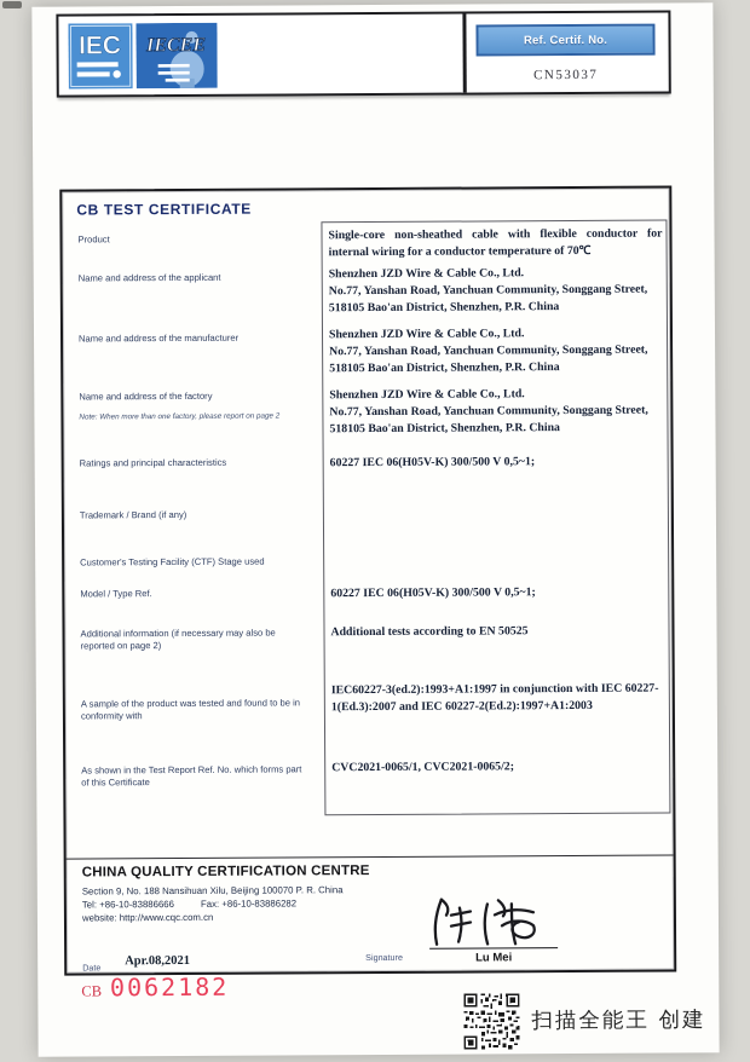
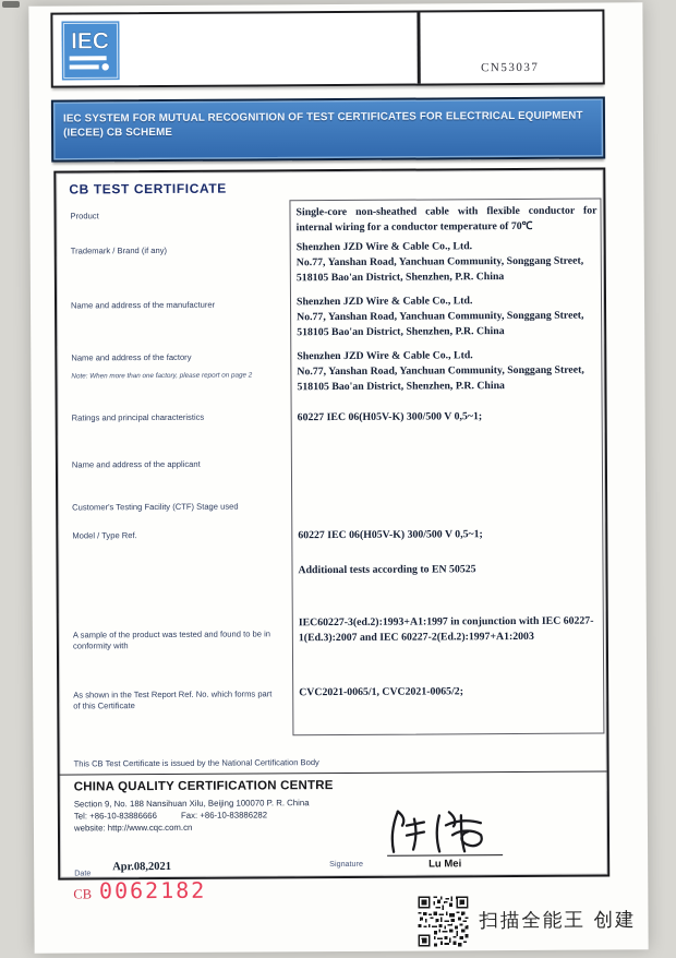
  IEC
- IECEE
- Ref. Certif. No.
  CN53037
+ IEC SYSTEM FOR MUTUAL RECOGNITION OF TEST CERTIFICATES FOR ELECTRICAL EQUIPMENT (IECEE) CB SCHEME
  CB TEST CERTIFICATE
  Product
- Name and address of the applicant
+ Trademark / Brand (if any)
  Name and address of the manufacturer
  Name and address of the factory
  Note: When more than one factory, please report on page 2
  Ratings and principal characteristics
- Trademark / Brand (if any)
+ Name and address of the applicant
  Customer's Testing Facility (CTF) Stage used
  Model / Type Ref.
- Additional information (if necessary may also be reported on page 2)
  A sample of the product was tested and found to be in conformity with
  As shown in the Test Report Ref. No. which forms part of this Certificate
  Single-core non-sheathed cable with flexible conductor for internal wiring for a conductor temperature of 70℃
  Shenzhen JZD Wire & Cable Co., Ltd.
  No.77, Yanshan Road, Yanchuan Community, Songgang Street,
  518105 Bao'an District, Shenzhen, P.R. China
  Shenzhen JZD Wire & Cable Co., Ltd.
  No.77, Yanshan Road, Yanchuan Community, Songgang Street,
  518105 Bao'an District, Shenzhen, P.R. China
  Shenzhen JZD Wire & Cable Co., Ltd.
  No.77, Yanshan Road, Yanchuan Community, Songgang Street,
  518105 Bao'an District, Shenzhen, P.R. China
  60227 IEC 06(H05V-K) 300/500 V 0,5~1;
  60227 IEC 06(H05V-K) 300/500 V 0,5~1;
  Additional tests according to EN 50525
  IEC60227-3(ed.2):1993+A1:1997 in conjunction with IEC 60227-1(Ed.3):2007 and IEC 60227-2(Ed.2):1997+A1:2003
  CVC2021-0065/1, CVC2021-0065/2;
+ This CB Test Certificate is issued by the National Certification Body
  CHINA QUALITY CERTIFICATION CENTRE
  Section 9, No. 188 Nansihuan Xilu, Beijing 100070 P. R. China
  Tel: +86-10-83886666 Fax: +86-10-83886282
  website: http://www.cqc.com.cn
  Date
  Apr.08,2021
  Signature
  Lu Mei
  CB 0062182
  扫描全能王 创建
